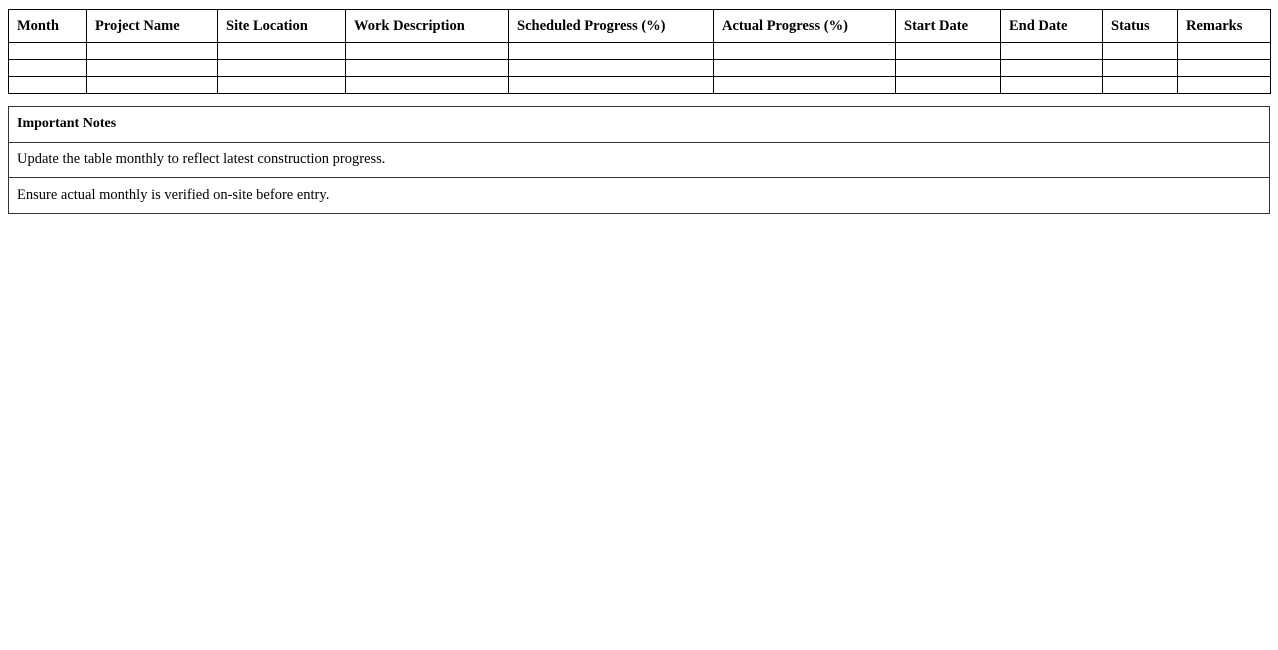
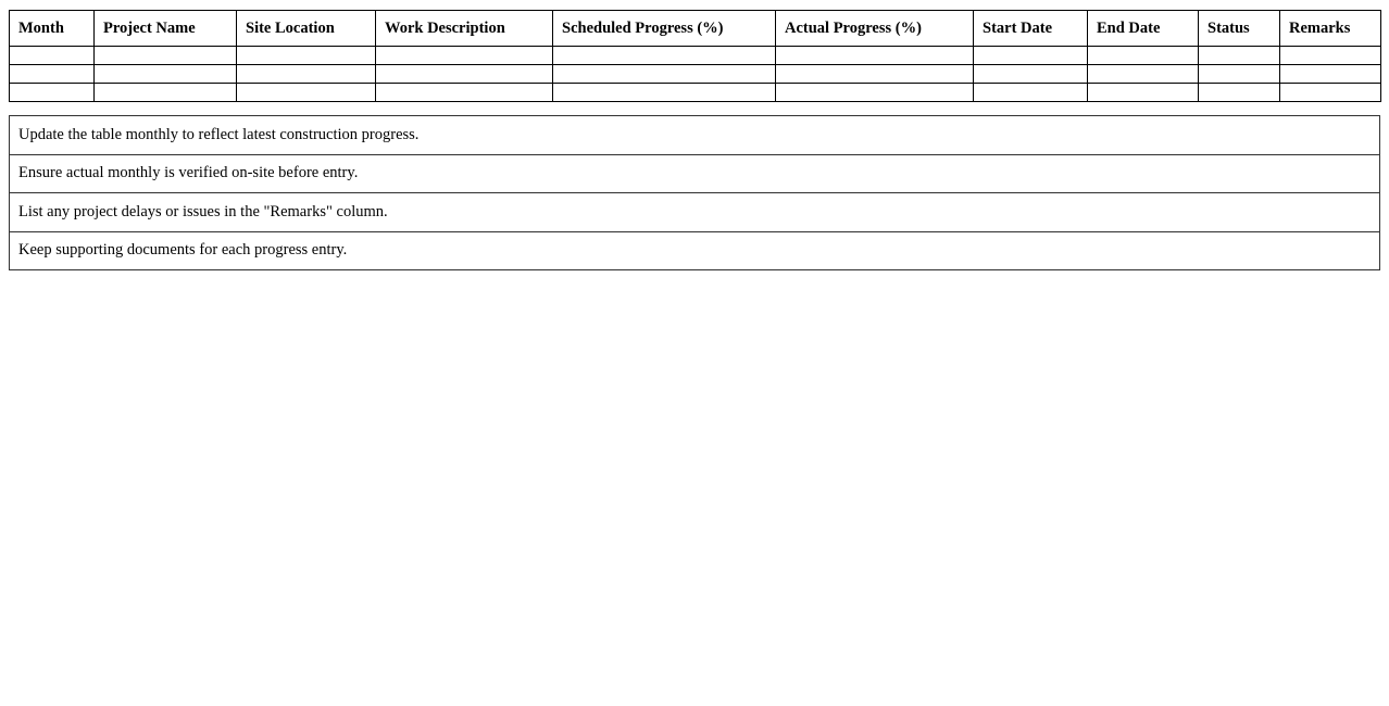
  Month	Project Name	Site Location	Work Description	Scheduled Progress (%)	Actual Progress (%)	Start Date	End Date	Status	Remarks
- Important Notes
  Update the table monthly to reflect latest construction progress.
  Ensure actual monthly is verified on-site before entry.
+ List any project delays or issues in the "Remarks" column.
+ Keep supporting documents for each progress entry.
